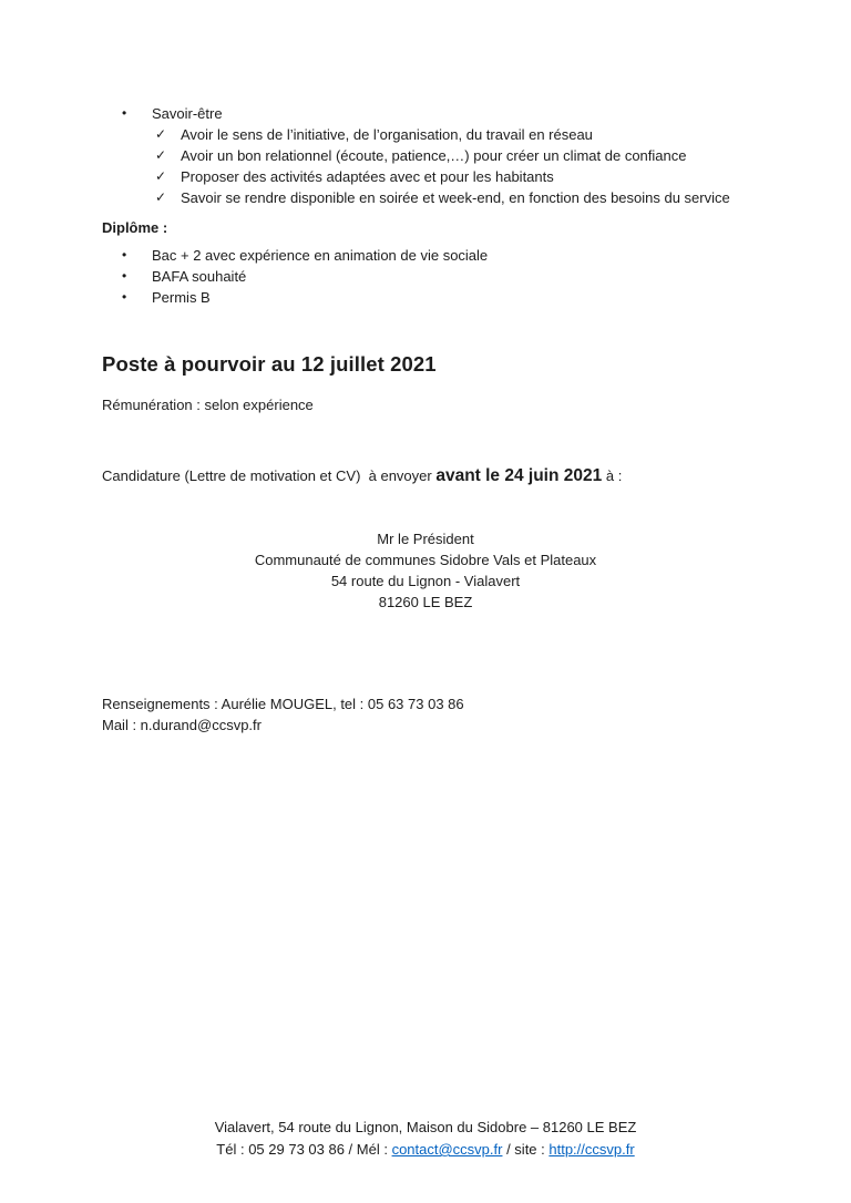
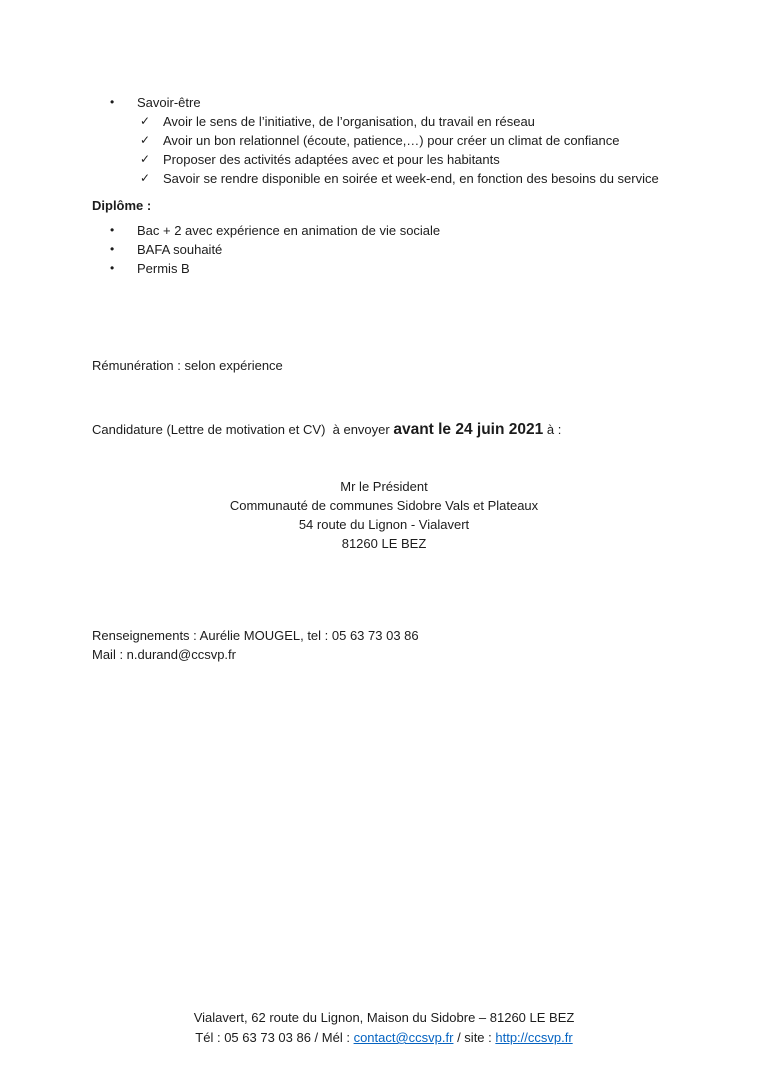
  •
  Savoir-être
  ✓
  Avoir le sens de l’initiative, de l’organisation, du travail en réseau
  ✓
  Avoir un bon relationnel (écoute, patience,…) pour créer un climat de confiance
  ✓
  Proposer des activités adaptées avec et pour les habitants
  ✓
  Savoir se rendre disponible en soirée et week-end, en fonction des besoins du service
  Diplôme :
  •
  Bac + 2 avec expérience en animation de vie sociale
  •
  BAFA souhaité
  •
  Permis B
- Poste à pourvoir au 12 juillet 2021
  Rémunération : selon expérience
  Candidature (Lettre de motivation et CV) à envoyer avant le 24 juin 2021 à :
  Mr le Président
  Communauté de communes Sidobre Vals et Plateaux
  54 route du Lignon - Vialavert
  81260 LE BEZ
  Renseignements : Aurélie MOUGEL, tel : 05 63 73 03 86
  Mail : n.durand@ccsvp.fr
- Vialavert, 54 route du Lignon, Maison du Sidobre – 81260 LE BEZ
+ Vialavert, 62 route du Lignon, Maison du Sidobre – 81260 LE BEZ
- Tél : 05 29 73 03 86 / Mél : contact@ccsvp.fr / site : http://ccsvp.fr
+ Tél : 05 63 73 03 86 / Mél : contact@ccsvp.fr / site : http://ccsvp.fr
